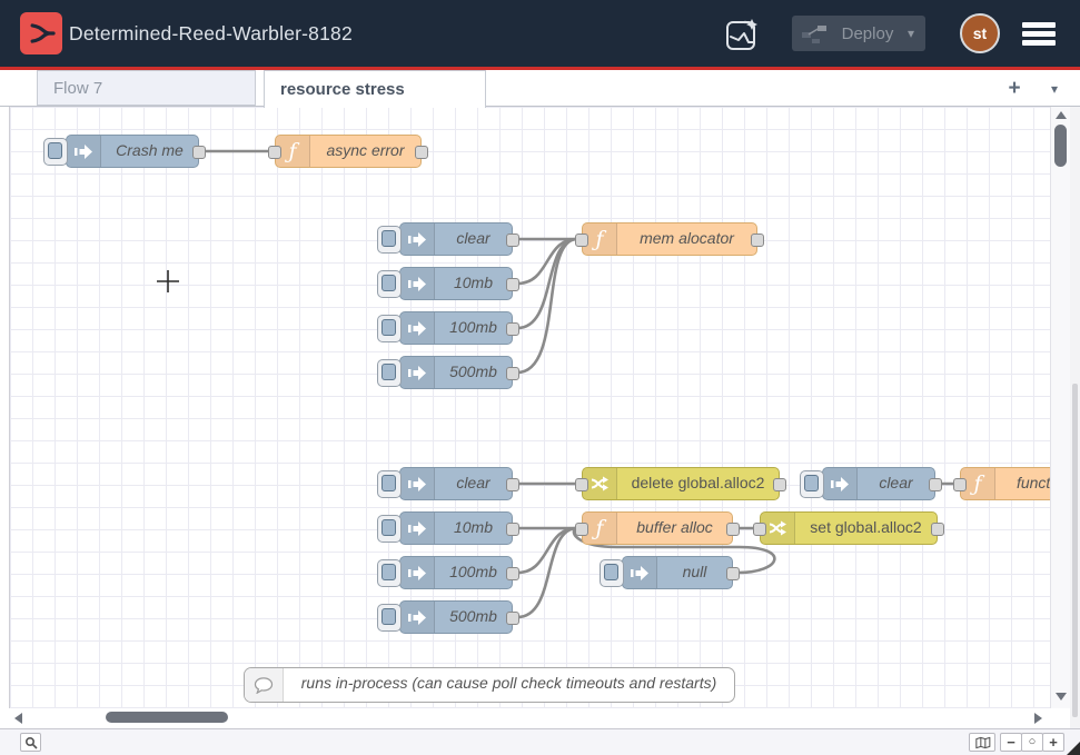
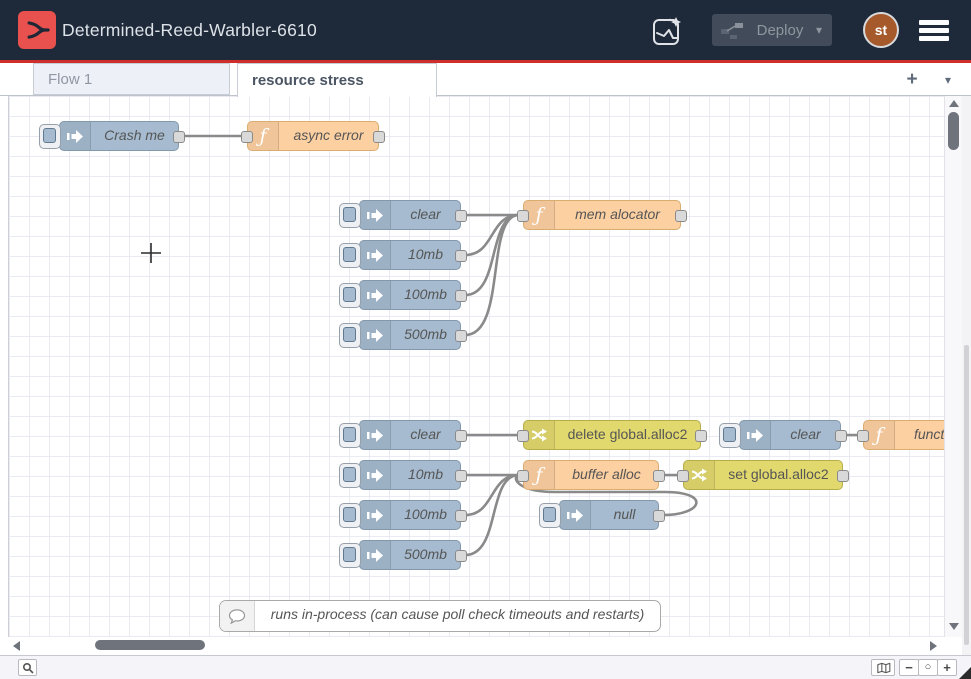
- Determined-Reed-Warbler-8182
+ Determined-Reed-Warbler-6610
  Deploy
  ▾
  st
- Flow 7
+ Flow 1
  resource stress
  +
  ▾
  Crash me
  ƒ
  async error
  clear
  10mb
  100mb
  500mb
  ƒ
  mem alocator
  clear
  10mb
  100mb
  500mb
  delete global.alloc2
  ƒ
  buffer alloc
  set global.alloc2
  null
  clear
  ƒ
  runs in-process (can cause poll check timeouts and restarts)
  −
  ○
  +
